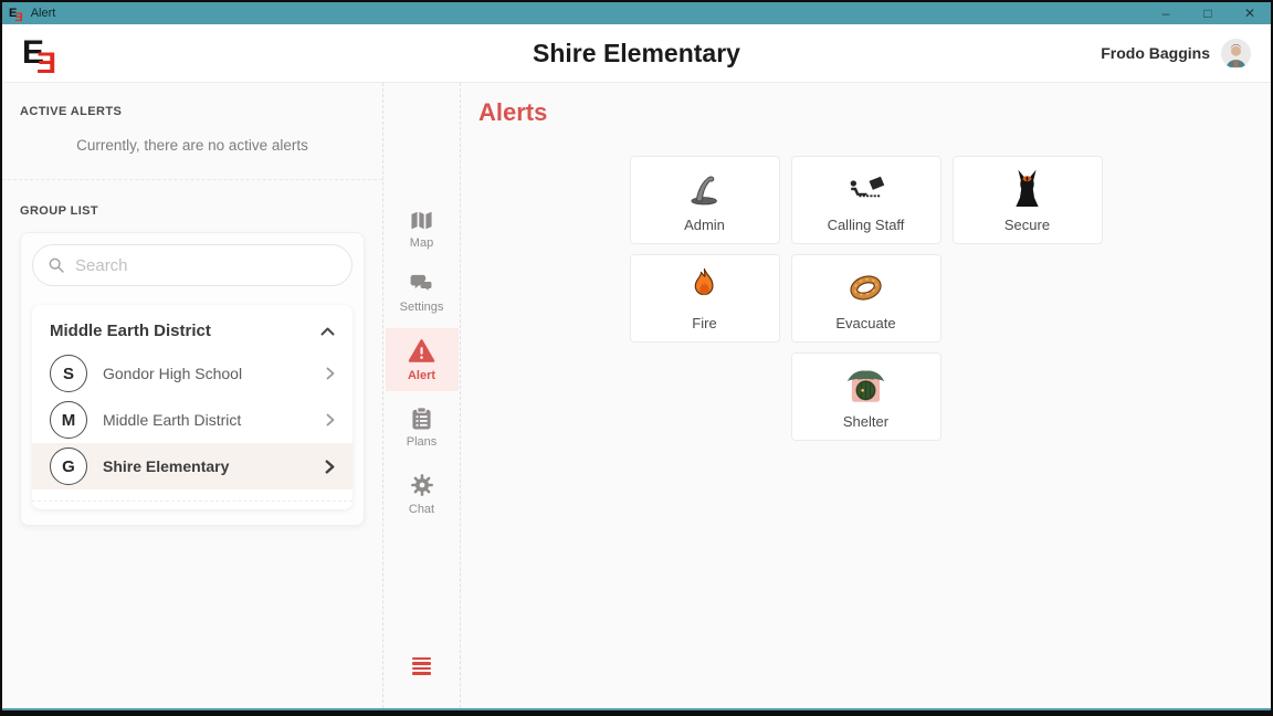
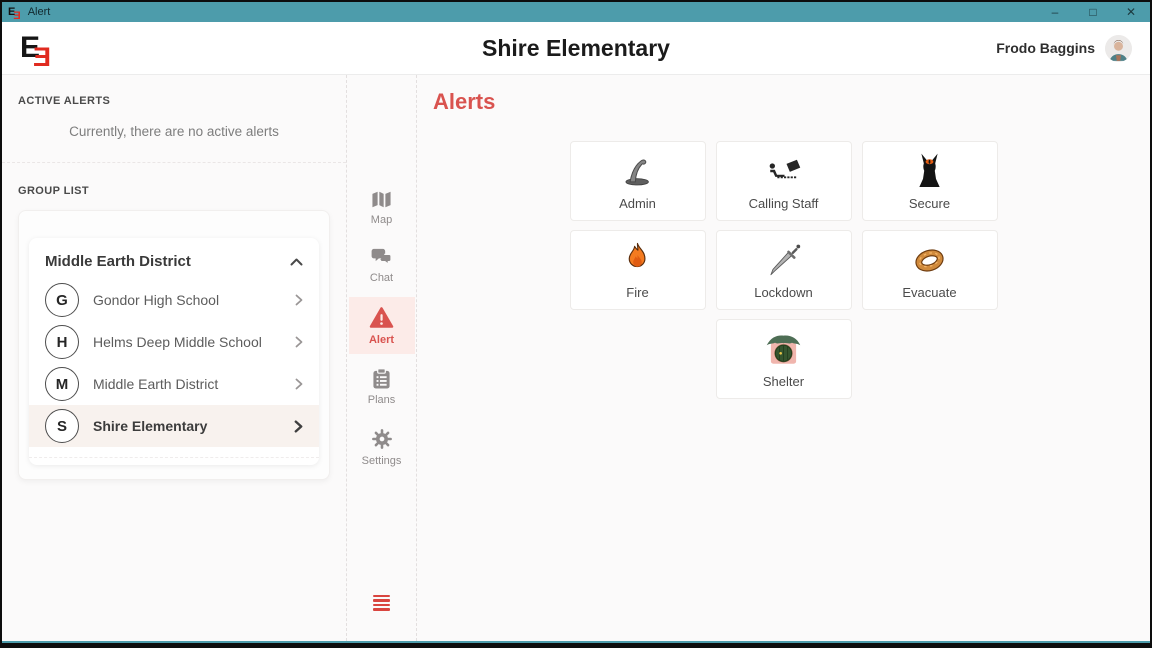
  E
  Ǝ
  Alert
  –
  □
  ✕
  E
  Ǝ
  Shire Elementary
  Frodo Baggins
  ACTIVE ALERTS
  Currently, there are no active alerts
  GROUP LIST
- Search
  Middle Earth District
- S
+ G
  Gondor High School
+ H
+ Helms Deep Middle School
  M
  Middle Earth District
- G
+ S
  Shire Elementary
  Map
- Settings
+ Chat
  Alert
  Plans
- Chat
+ Settings
  Alerts
  Admin
  Calling Staff
  Secure
  Fire
+ Lockdown
  Evacuate
  Shelter
